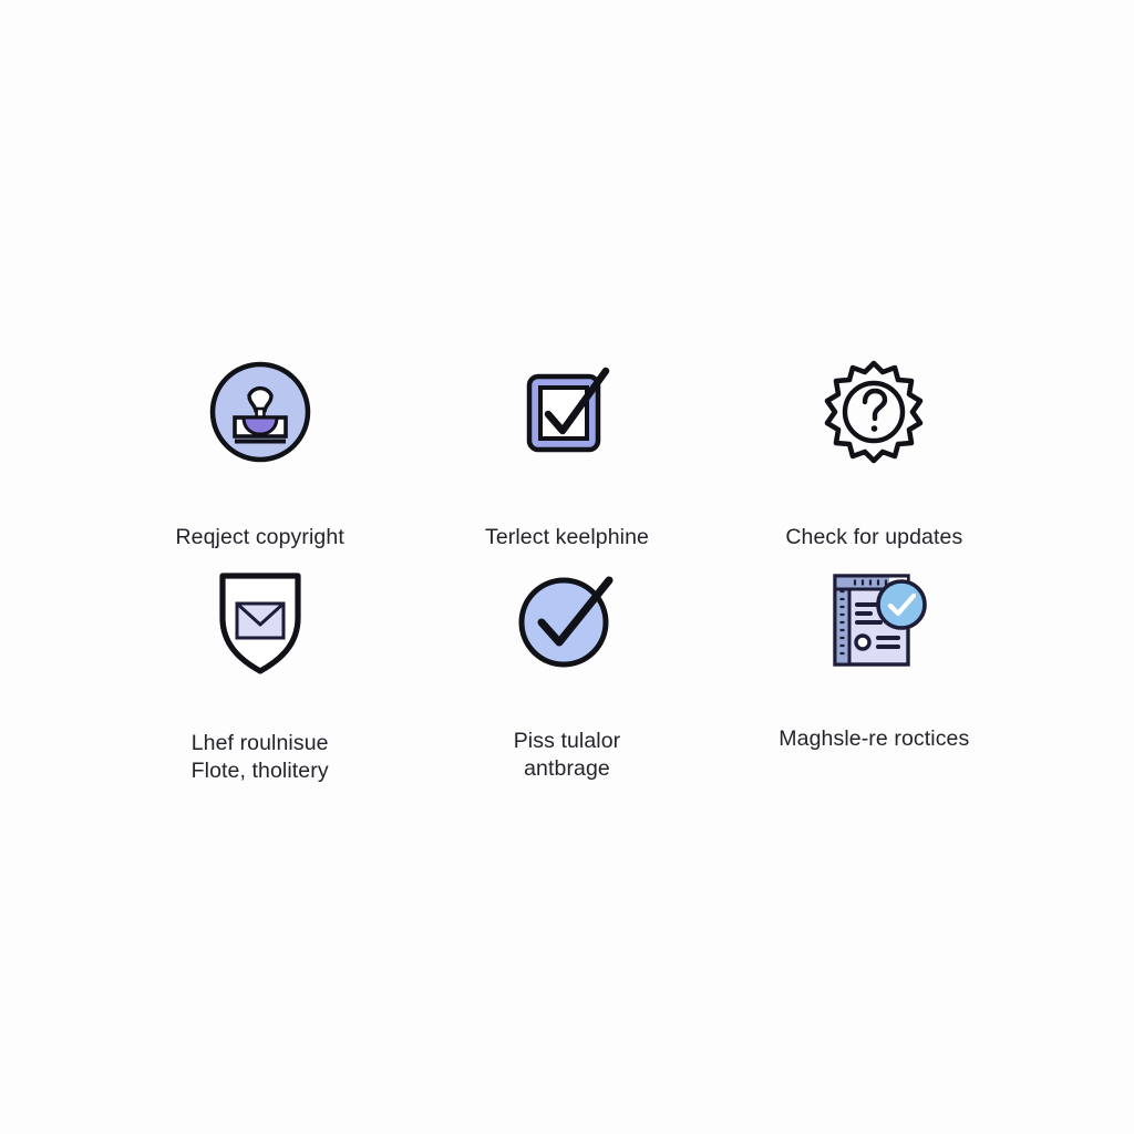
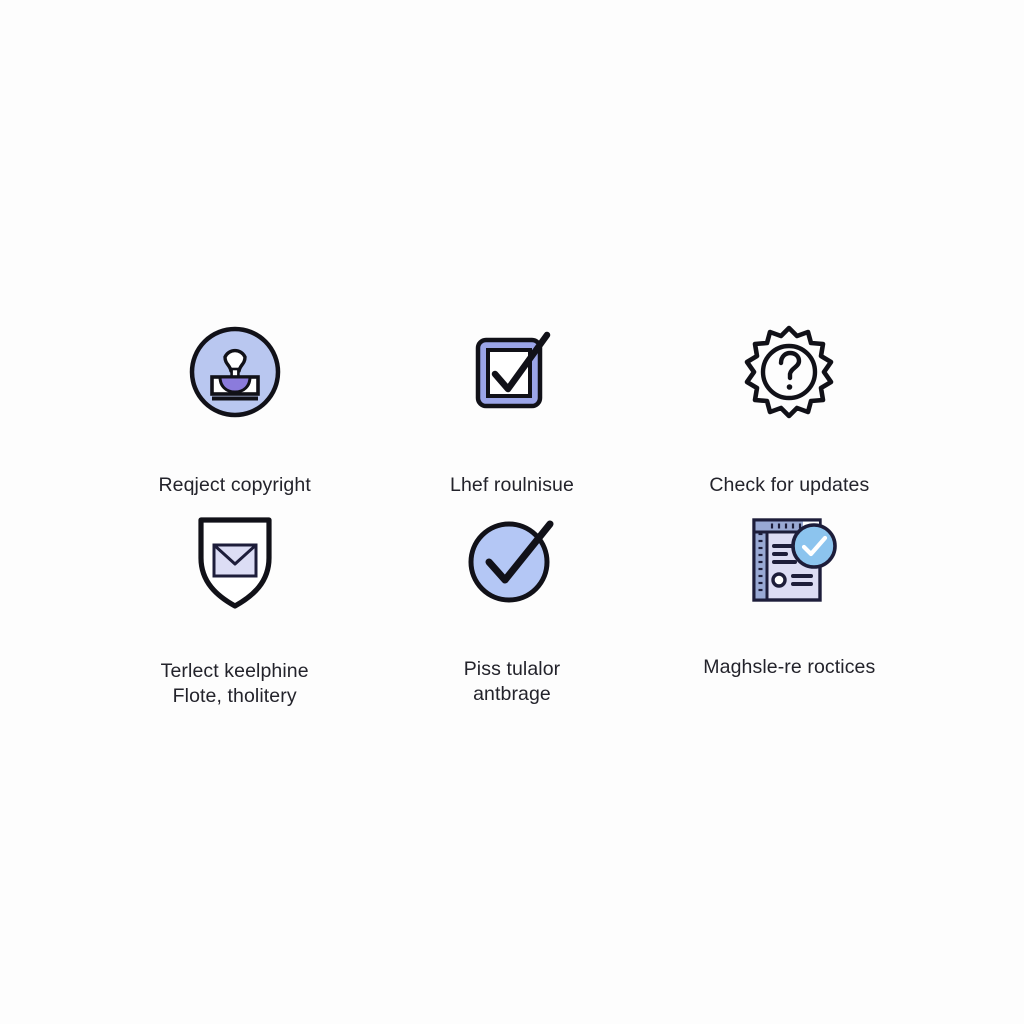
  Reqject copyright
- Terlect keelphine
+ Lhef roulnisue
  Check for updates
- Lhef roulnisue
+ Terlect keelphine
  Flote, tholitery
  Piss tulalor
  antbrage
  Maghsle-re roctices
